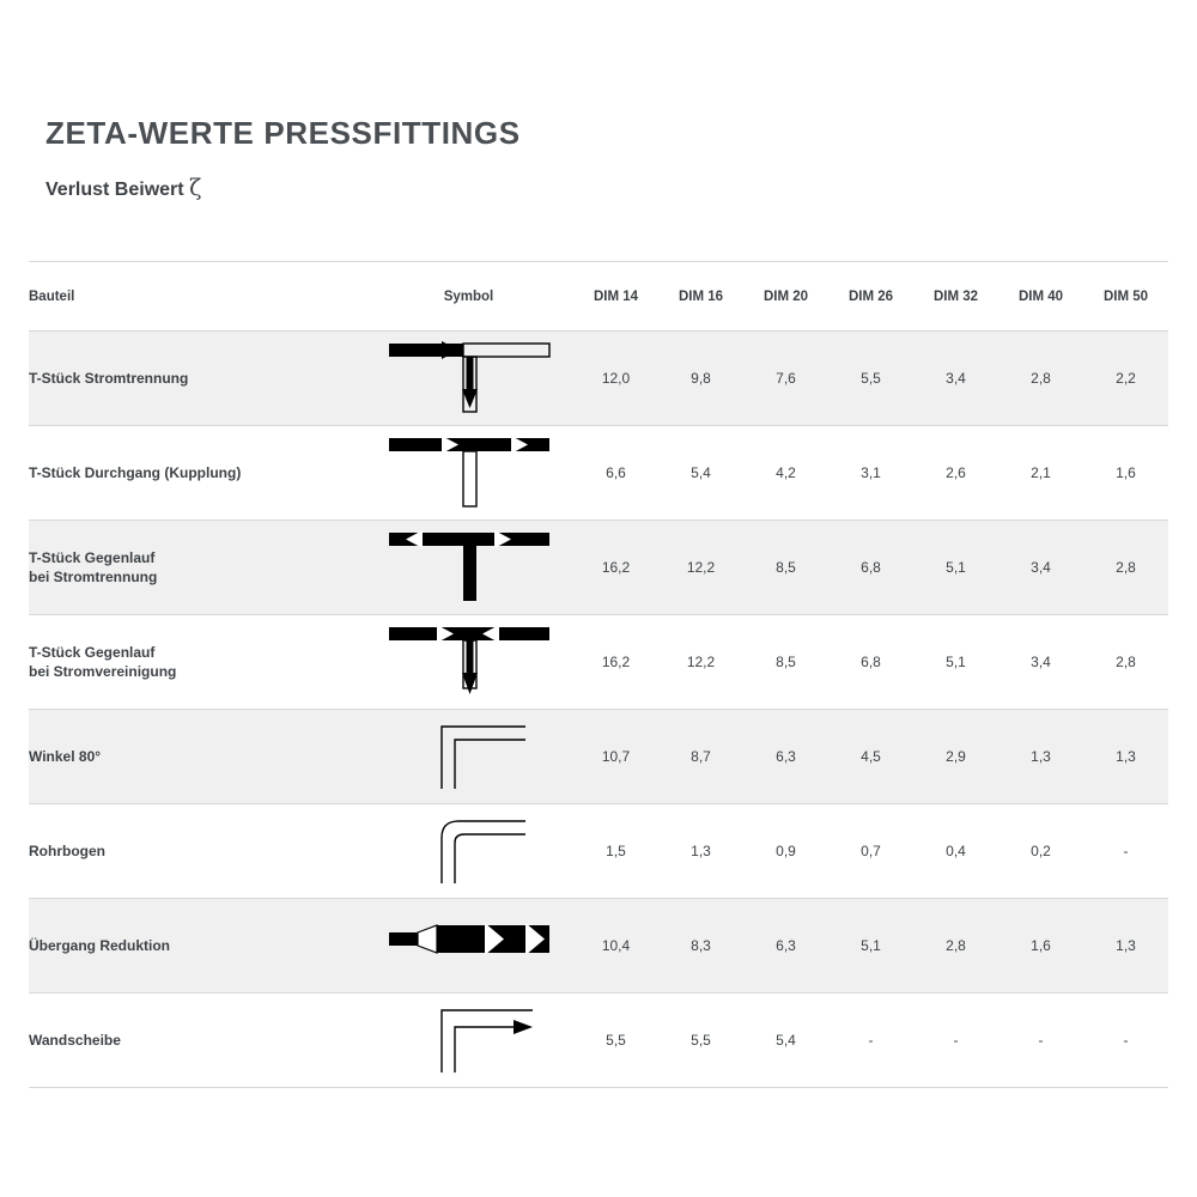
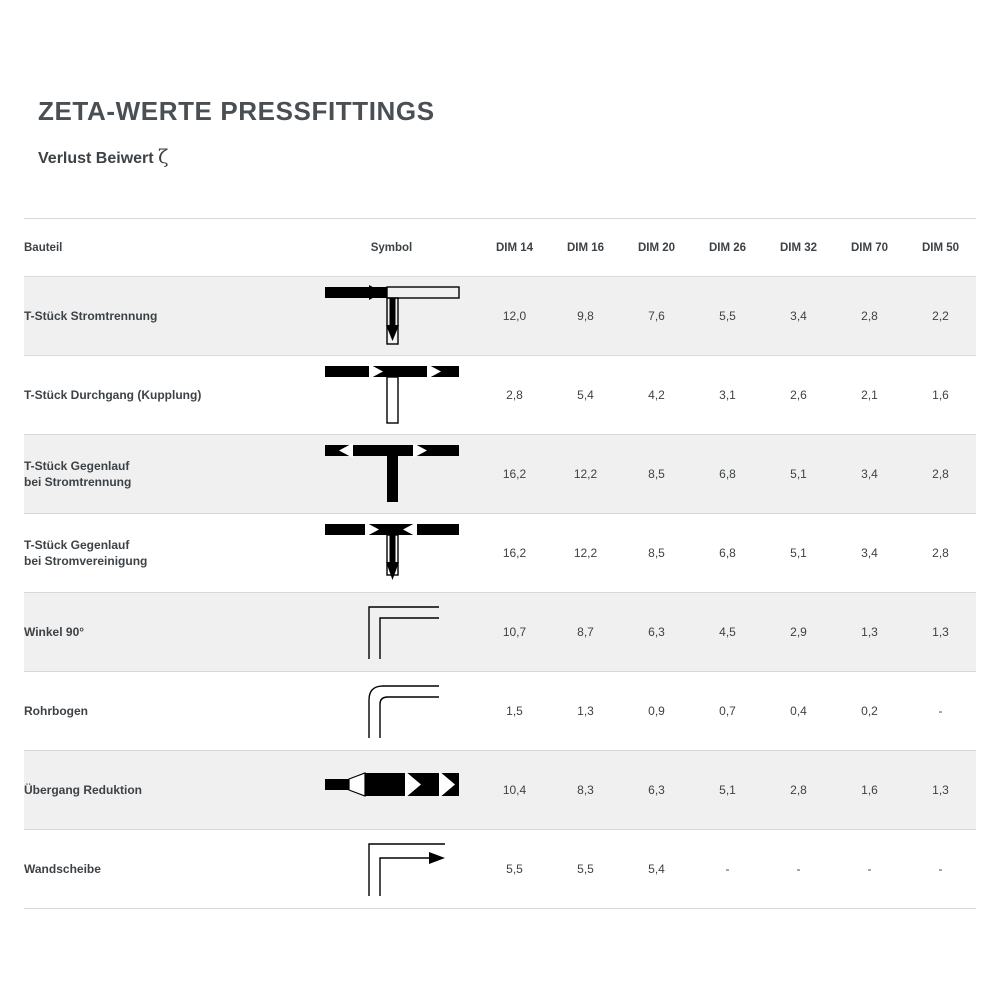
  ZETA-WERTE PRESSFITTINGS
  Verlust Beiwert ζ
- Bauteil	Symbol	DIM 14	DIM 16	DIM 20	DIM 26	DIM 32	DIM 40	DIM 50
+ Bauteil	Symbol	DIM 14	DIM 16	DIM 20	DIM 26	DIM 32	DIM 70	DIM 50
  T-Stück Stromtrennung		12,0	9,8	7,6	5,5	3,4	2,8	2,2
- T-Stück Durchgang (Kupplung)		6,6	5,4	4,2	3,1	2,6	2,1	1,6
+ T-Stück Durchgang (Kupplung)		2,8	5,4	4,2	3,1	2,6	2,1	1,6
  T-Stück Gegenlauf bei Stromtrennung		16,2	12,2	8,5	6,8	5,1	3,4	2,8
  T-Stück Gegenlauf bei Stromvereinigung		16,2	12,2	8,5	6,8	5,1	3,4	2,8
- Winkel 80°		10,7	8,7	6,3	4,5	2,9	1,3	1,3
+ Winkel 90°		10,7	8,7	6,3	4,5	2,9	1,3	1,3
  Rohrbogen		1,5	1,3	0,9	0,7	0,4	0,2	-
  Übergang Reduktion		10,4	8,3	6,3	5,1	2,8	1,6	1,3
  Wandscheibe		5,5	5,5	5,4	-	-	-	-
